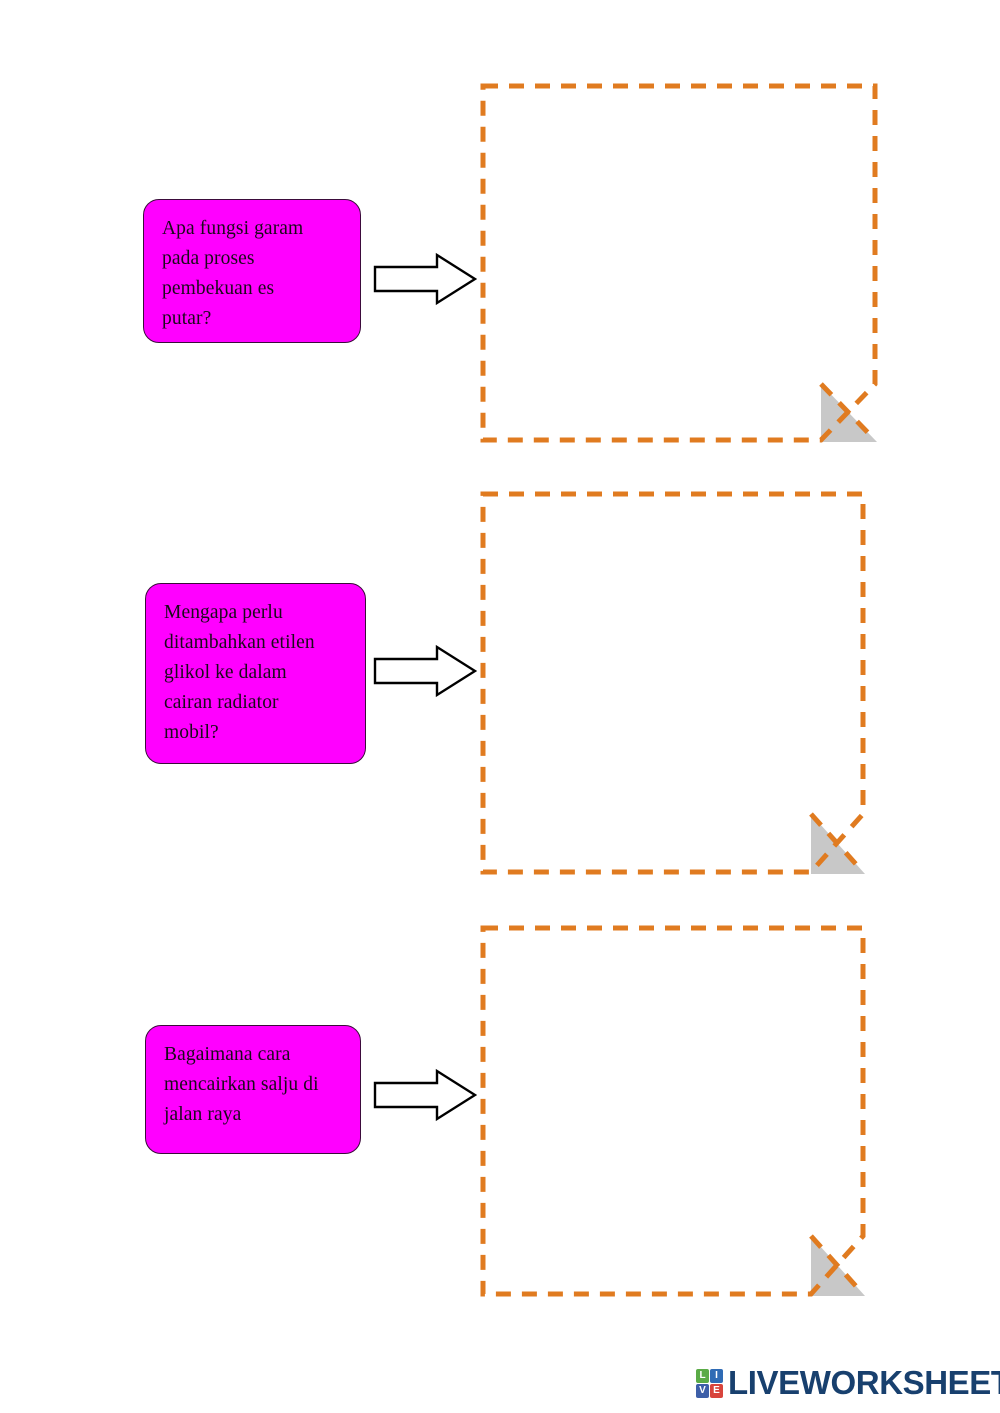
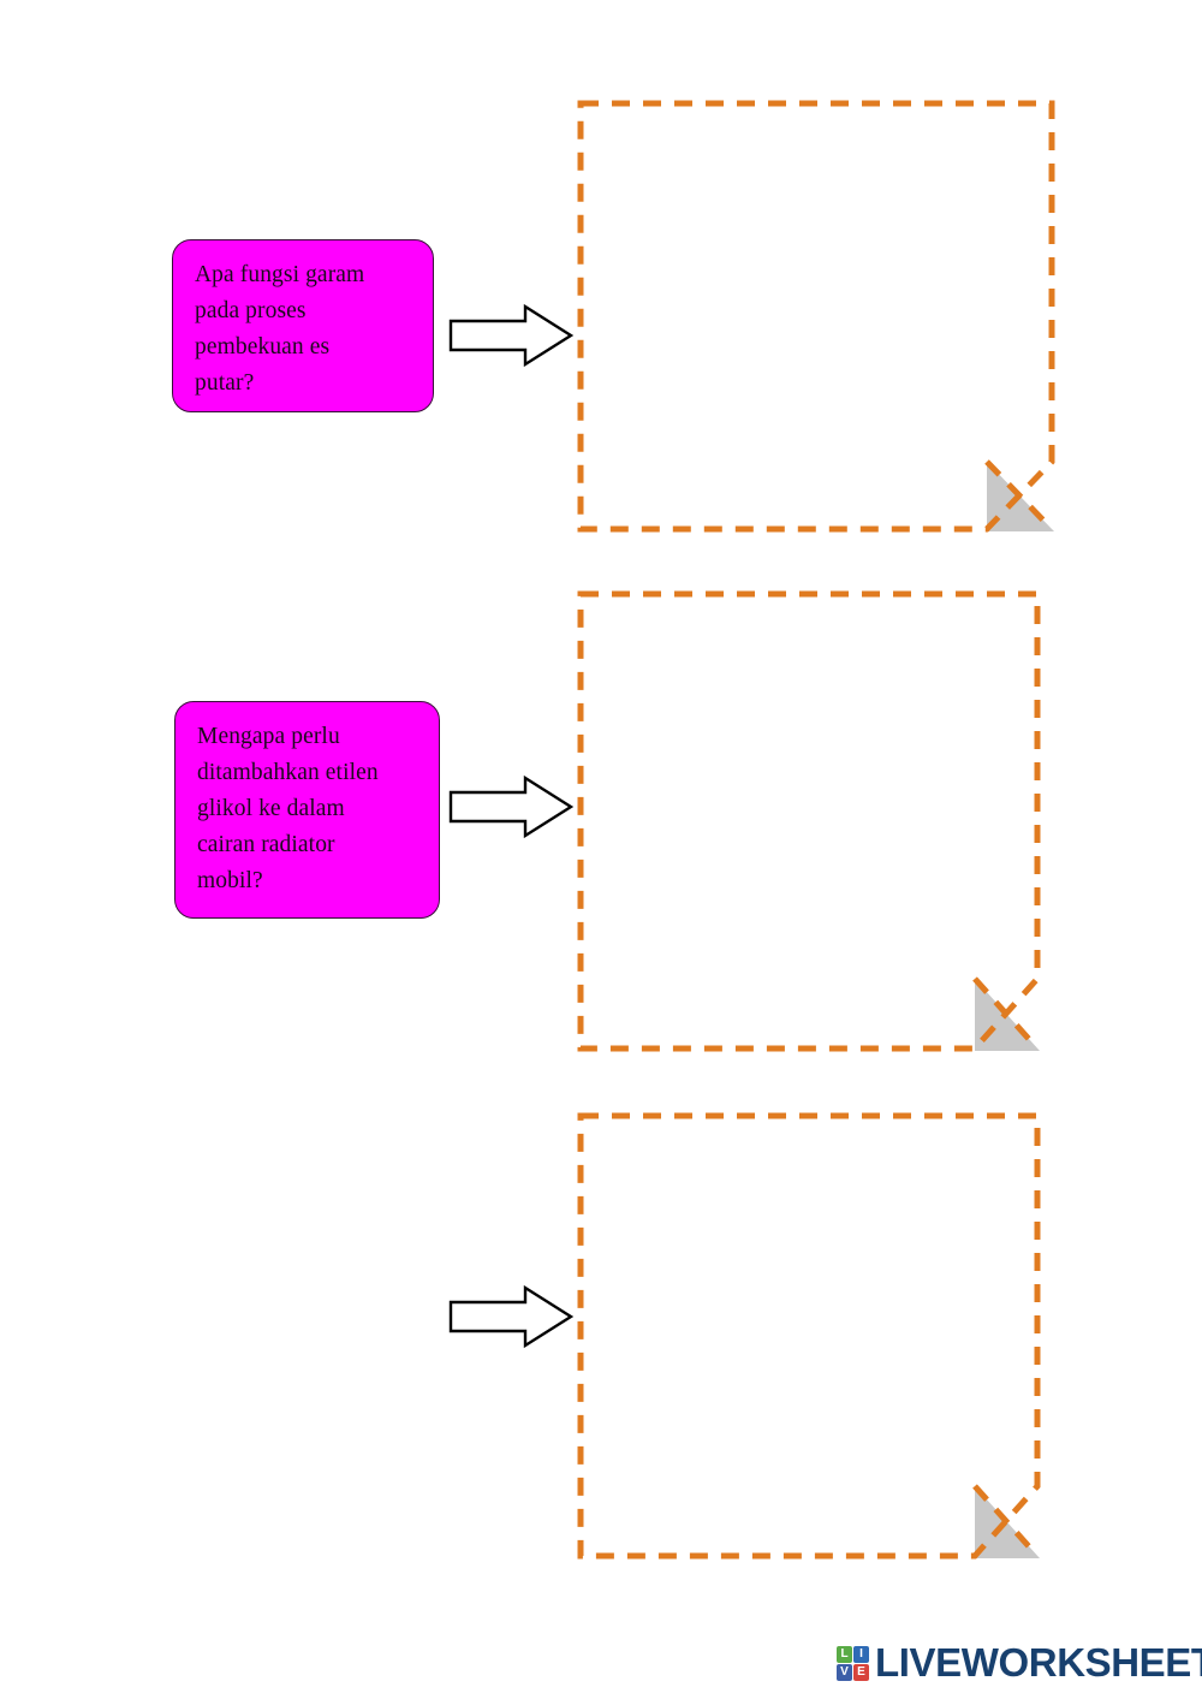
  Apa fungsi garam
  pada proses
  pembekuan es
  putar?
  Mengapa perlu
  ditambahkan etilen
  glikol ke dalam
  cairan radiator
  mobil?
- Bagaimana cara
- mencairkan salju di
- jalan raya
  L
  I
  V
  E
  LIVEWORKSHEE
